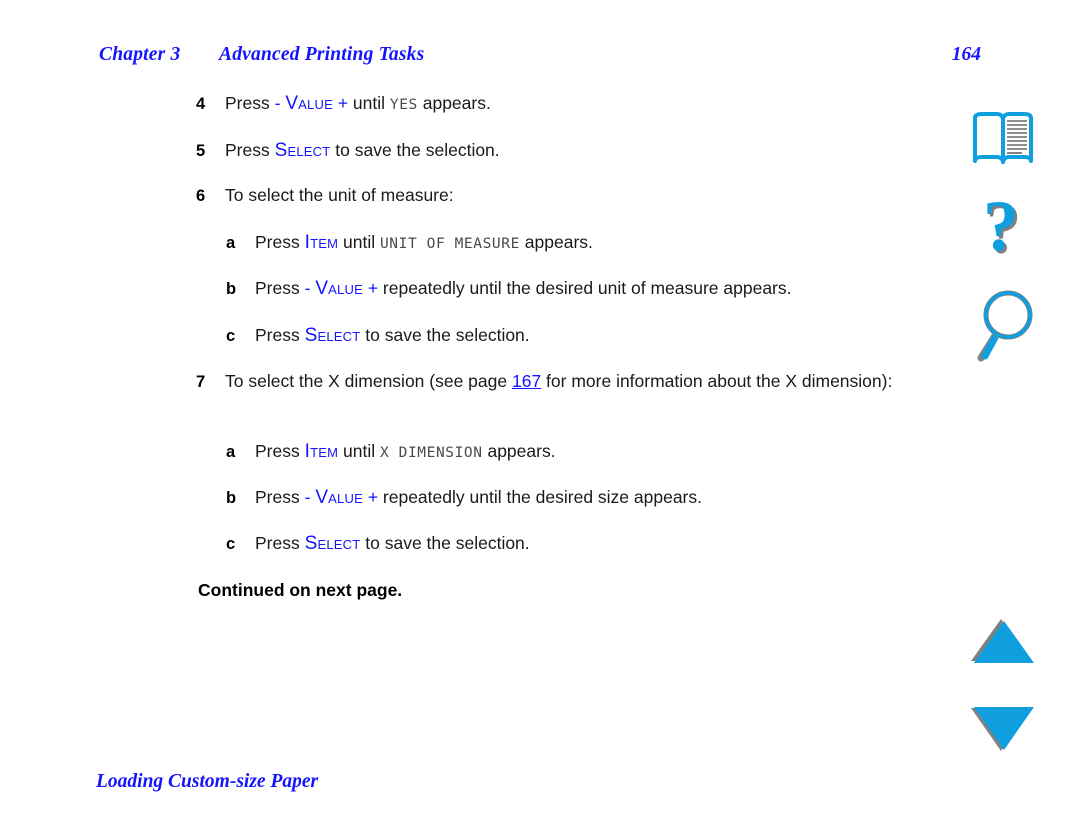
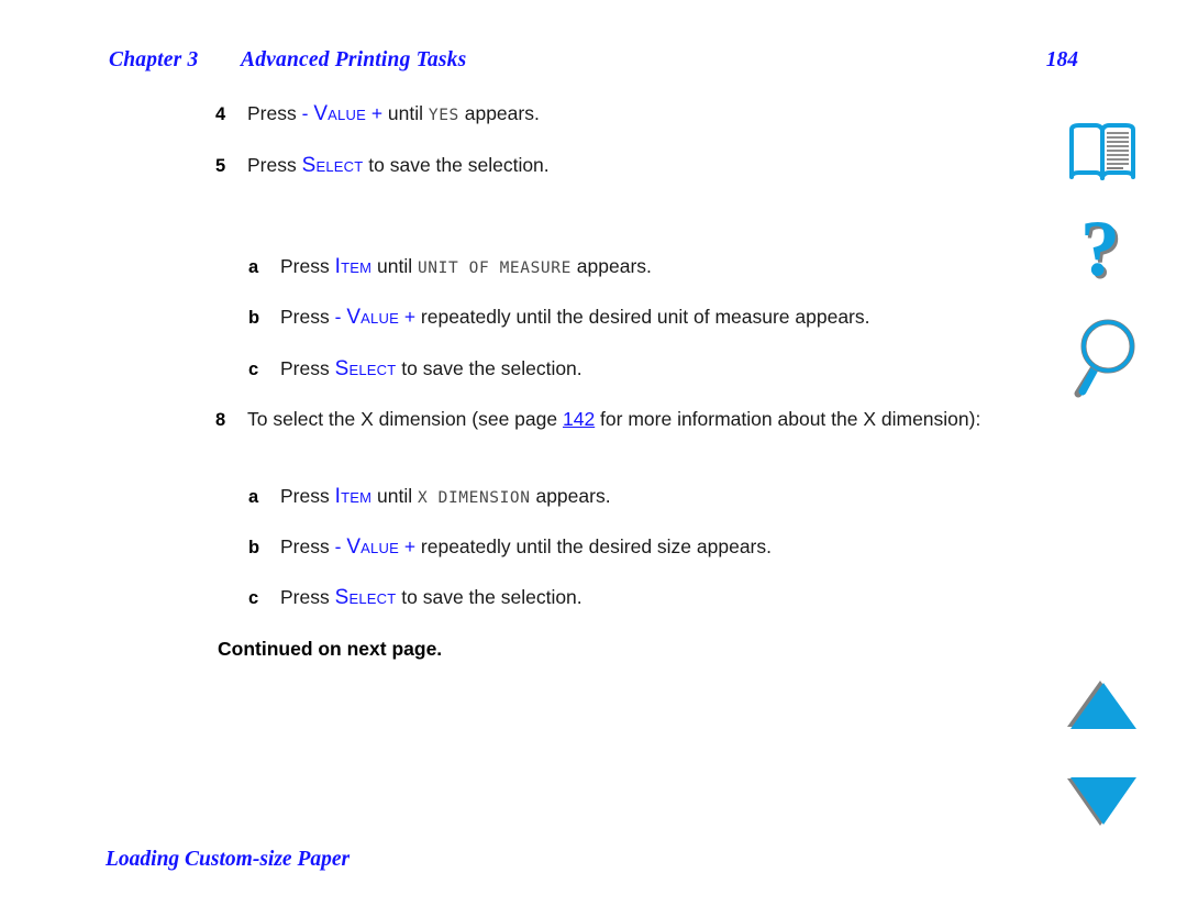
  Chapter 3
  Advanced Printing Tasks
- 164
+ 184
  4
  Press - Value + until YES appears.
  5
  Press Select to save the selection.
- 6
- To select the unit of measure:
  a
  Press Item until UNIT OF MEASURE appears.
  b
  Press - Value + repeatedly until the desired unit of measure appears.
  c
  Press Select to save the selection.
- 7
+ 8
- To select the X dimension (see page 167 for more information about the X dimension):
+ To select the X dimension (see page 142 for more information about the X dimension):
  a
  Press Item until X DIMENSION appears.
  b
  Press - Value + repeatedly until the desired size appears.
  c
  Press Select to save the selection.
  Continued on next page.
  Loading Custom-size Paper
  ?
